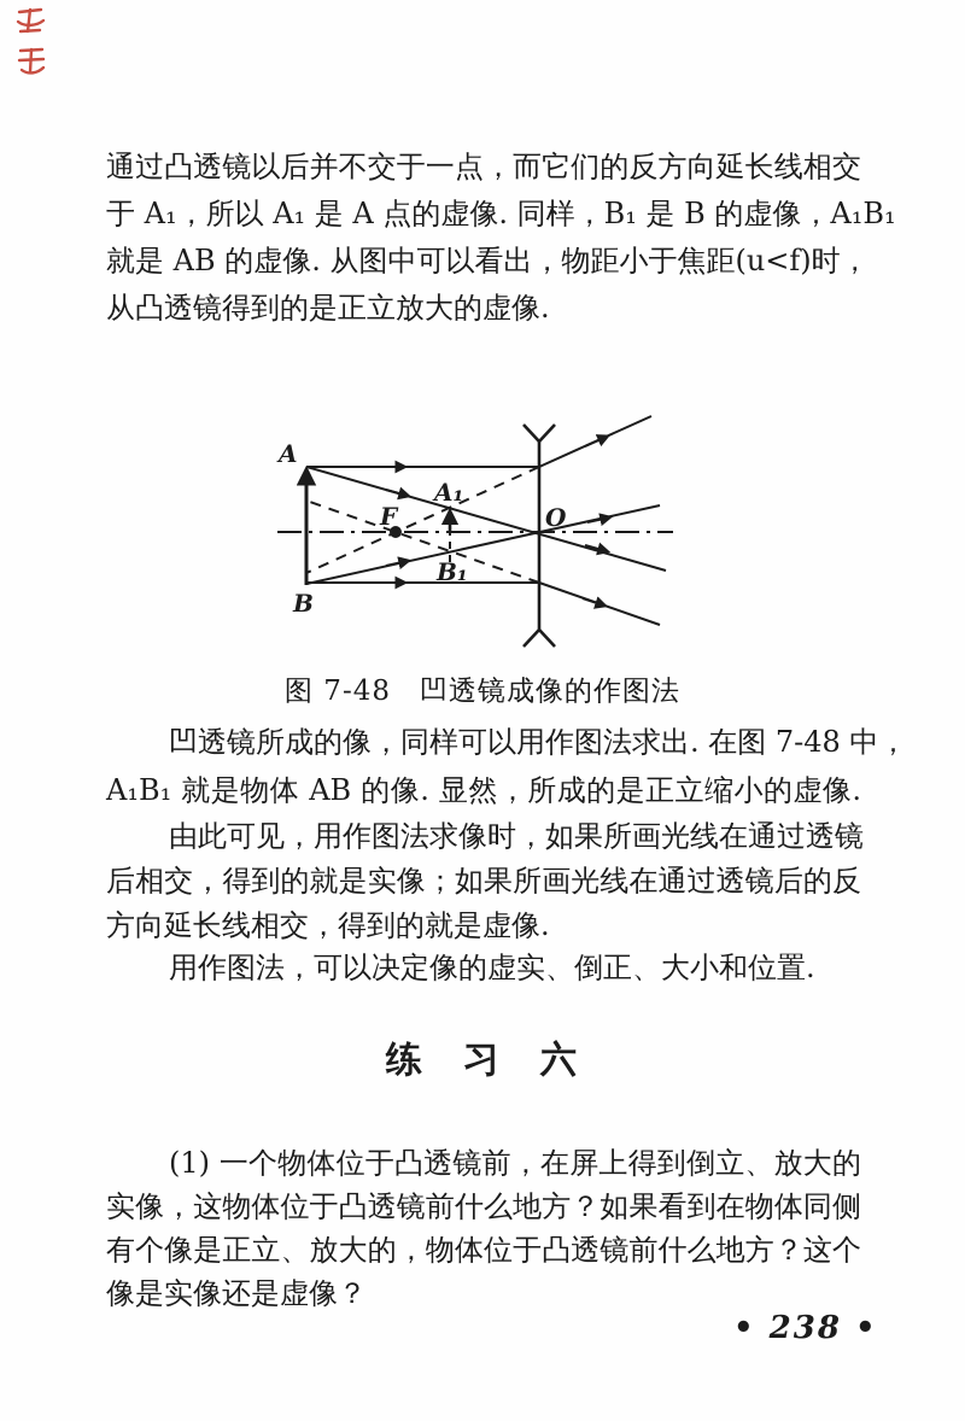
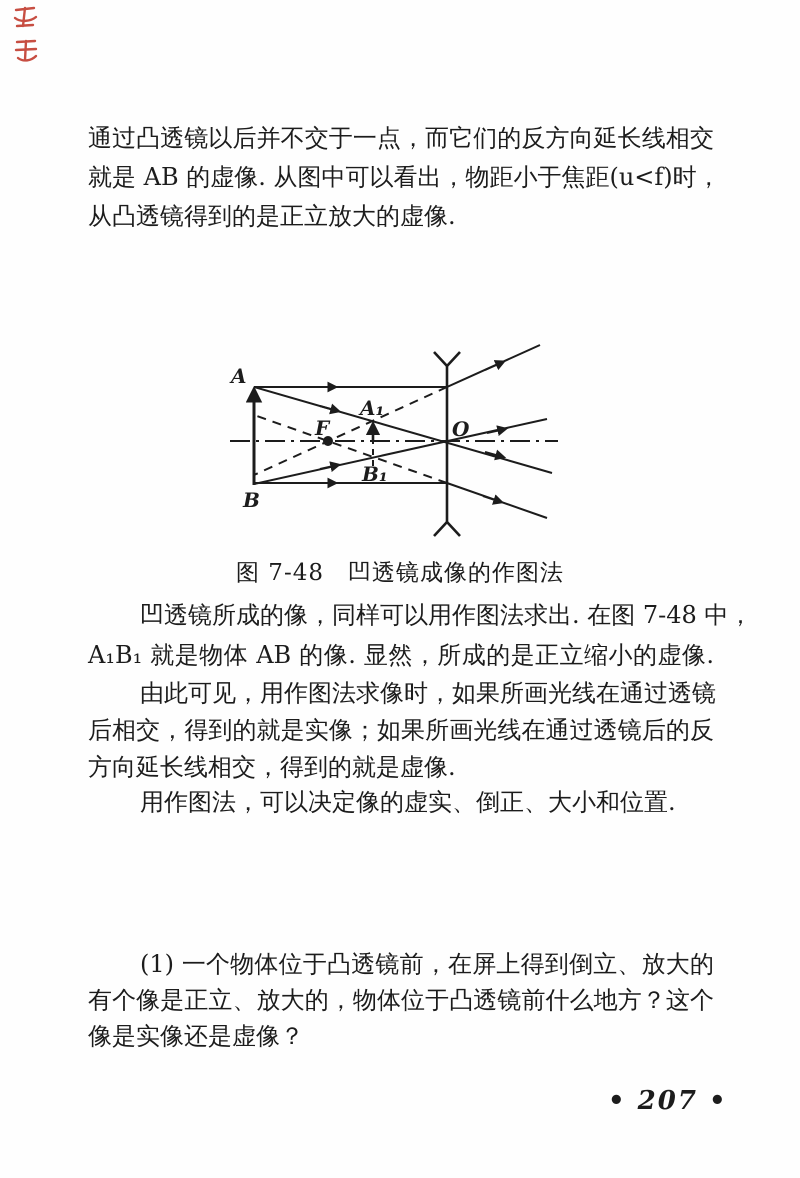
  通过凸透镜以后并不交于一点，而它们的反方向延长线相交
- 于 A₁，所以 A₁ 是 A 点的虚像. 同样，B₁ 是 B 的虚像，A₁B₁
  就是 AB 的虚像. 从图中可以看出，物距小于焦距(u<f)时，
  从凸透镜得到的是正立放大的虚像.
  A
  B
  F
  O
  A₁
  B₁
  图 7-48 凹透镜成像的作图法
  凹透镜所成的像，同样可以用作图法求出. 在图 7-48 中，
  A₁B₁ 就是物体 AB 的像. 显然，所成的是正立缩小的虚像.
  由此可见，用作图法求像时，如果所画光线在通过透镜
  后相交，得到的就是实像；如果所画光线在通过透镜后的反
  方向延长线相交，得到的就是虚像.
  用作图法，可以决定像的虚实、倒正、大小和位置.
- 练 习 六
  (1) 一个物体位于凸透镜前，在屏上得到倒立、放大的
- 实像，这物体位于凸透镜前什么地方？如果看到在物体同侧
  有个像是正立、放大的，物体位于凸透镜前什么地方？这个
  像是实像还是虚像？
- • 238 •
+ • 207 •
